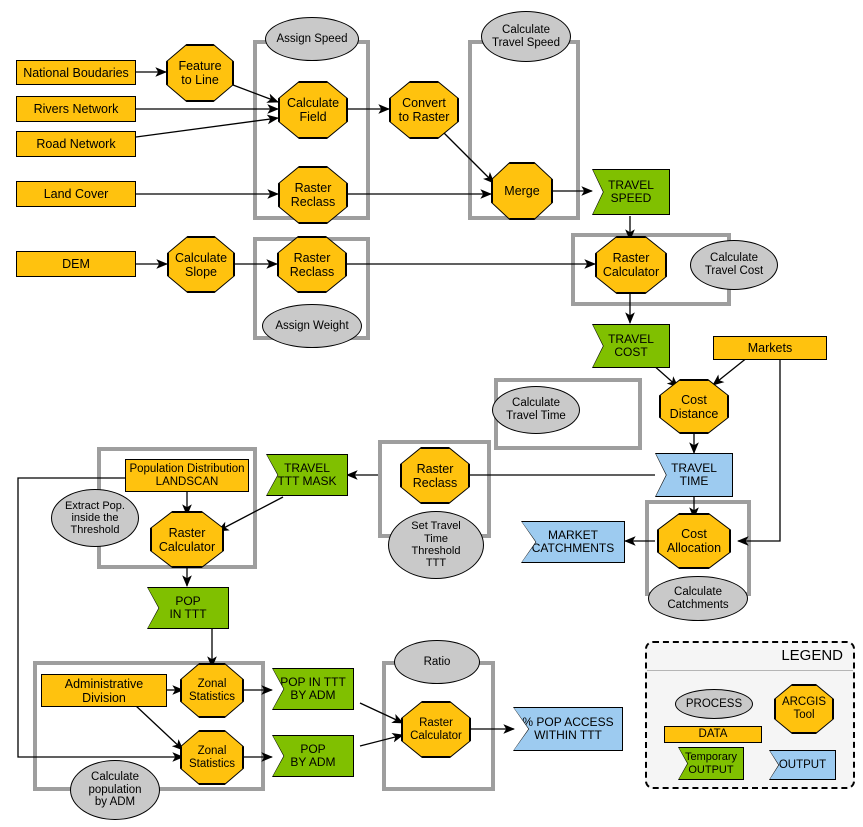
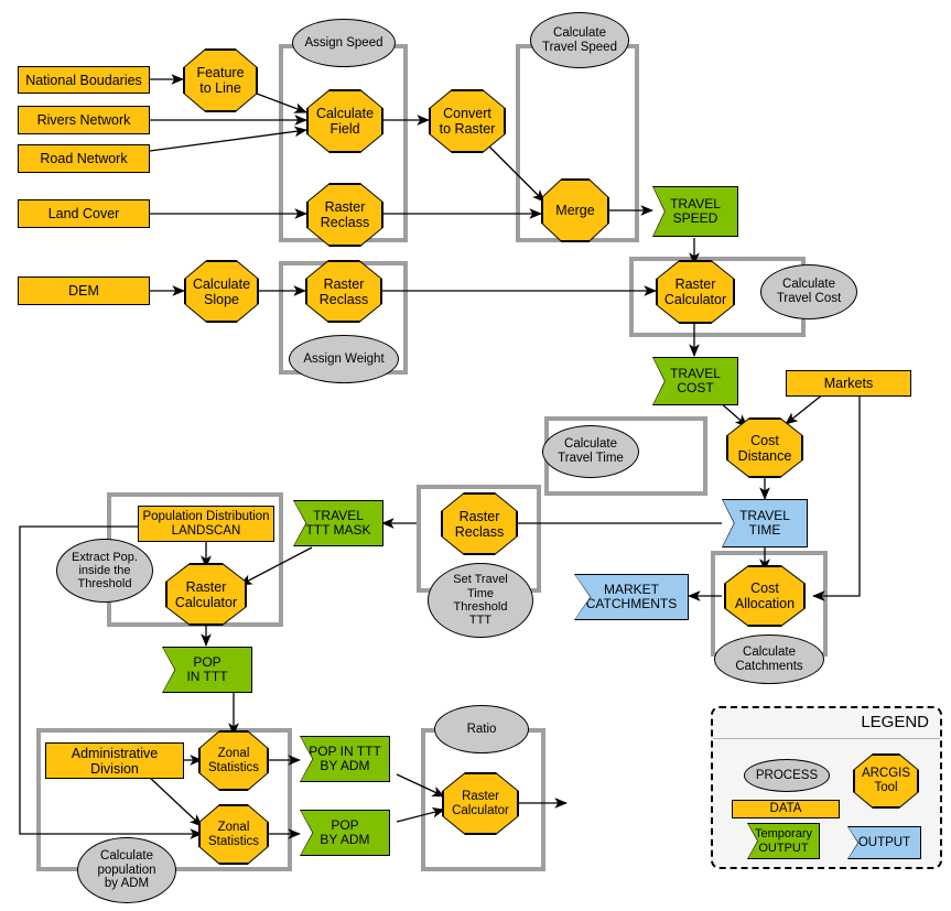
  National Boudaries
  Rivers Network
  Road Network
  Land Cover
  DEM
  Markets
  Population Distribution
  LANDSCAN
  Administrative
  Division
  Feature
  to Line
  Calculate
  Field
  Raster
  Reclass
  Convert
  to Raster
  Merge
  Calculate
  Slope
  Raster
  Reclass
  Raster
  Calculator
  Cost
  Distance
  Raster
  Reclass
  Cost
  Allocation
  Raster
  Calculator
  Zonal
  Statistics
  Zonal
  Statistics
  Raster
  Calculator
  Assign Speed
  Calculate
  Travel Speed
  Assign Weight
  Calculate
  Travel Cost
  Calculate
  Travel Time
  Extract Pop.
  inside the
  Threshold
  Set Travel
  Time
  Threshold
  TTT
  Calculate
  Catchments
  Calculate
  population
  by ADM
  Ratio
  TRAVEL
  SPEED
  TRAVEL
  COST
  TRAVEL
  TTT MASK
  POP
  IN TTT
  POP IN TTT
  BY ADM
  POP
  BY ADM
  TRAVEL
  TIME
  MARKET
  CATCHMENTS
- % POP ACCESS
- WITHIN TTT
  LEGEND
  PROCESS
  ARCGIS
  Tool
  DATA
  Temporary
  OUTPUT
  OUTPUT
